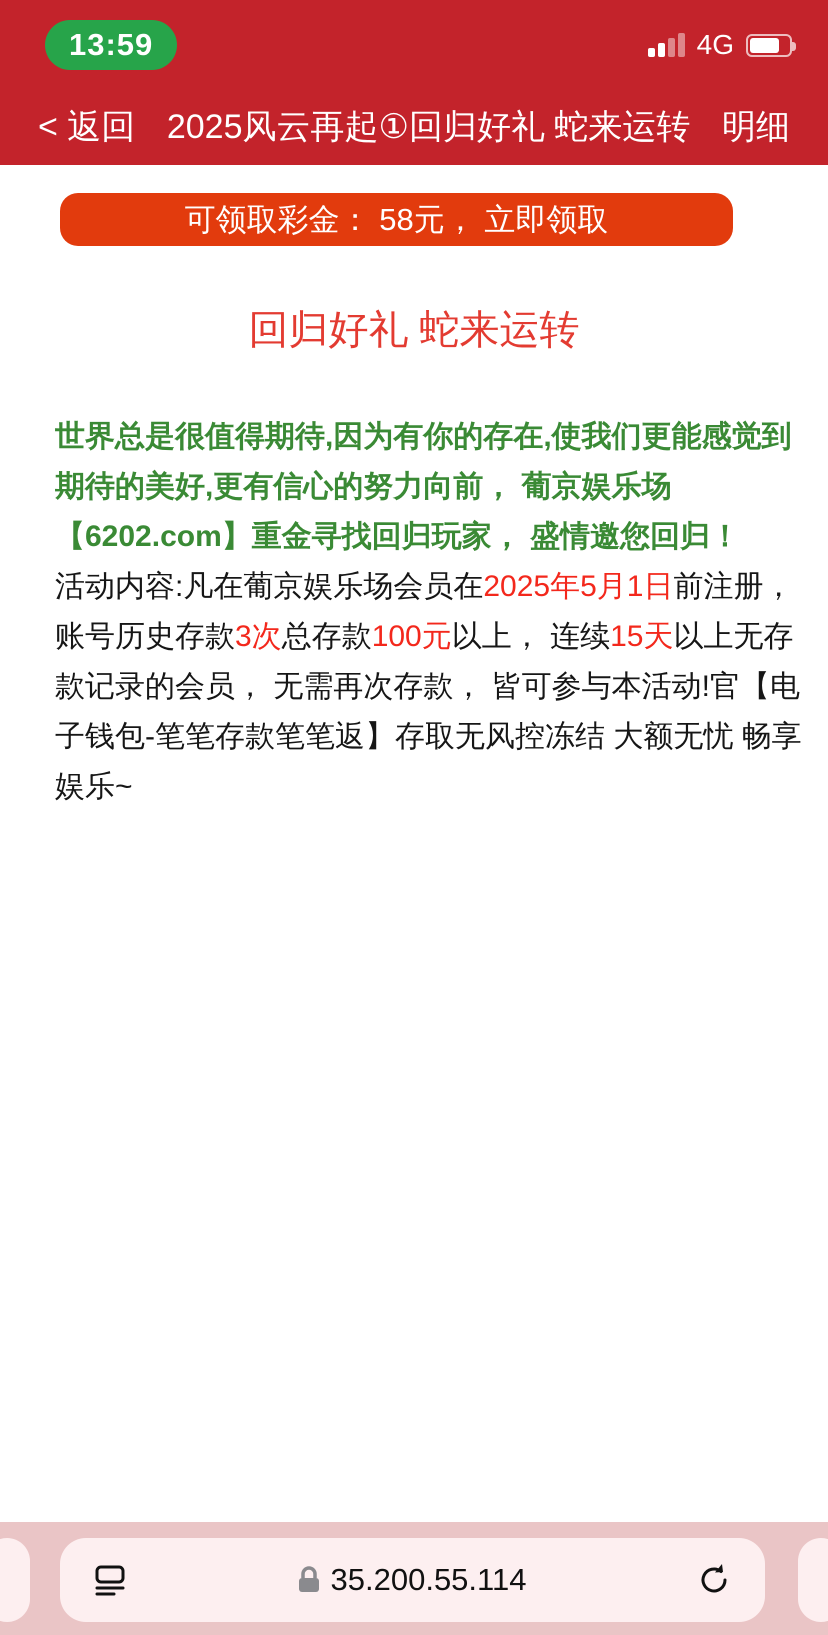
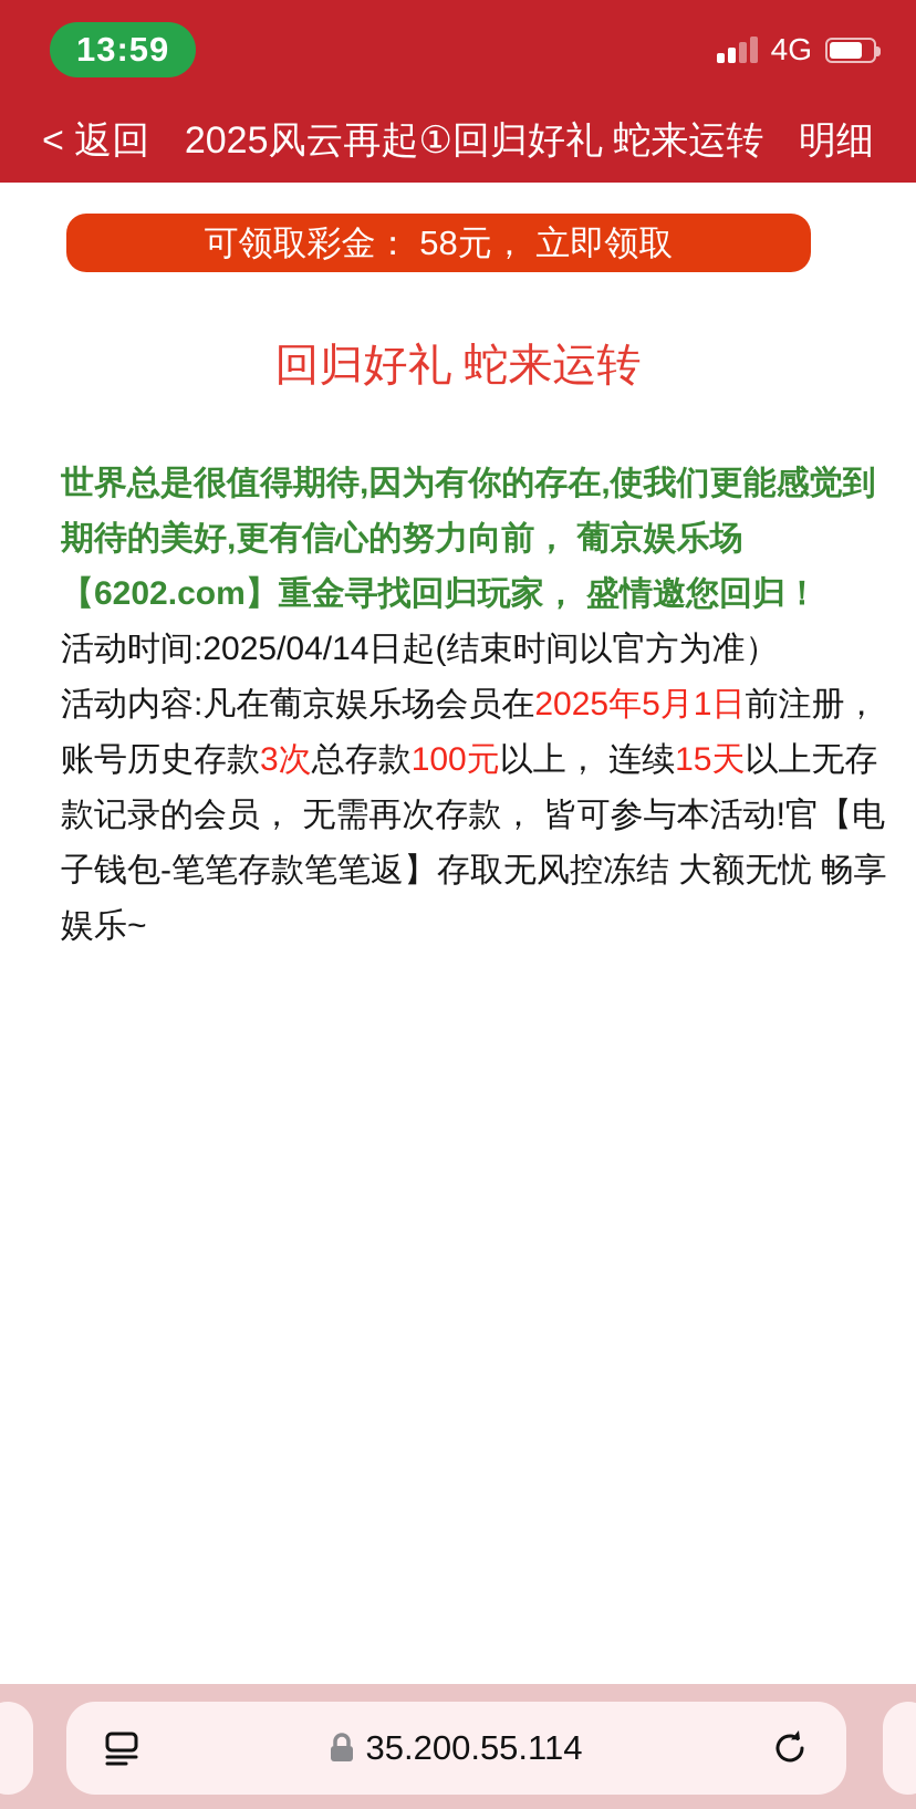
  13:59
  4G
  < 返回
  2025风云再起①回归好礼 蛇来运转
  明细
  可领取彩金： 58元， 立即领取
  回归好礼 蛇来运转
  世界总是很值得期待,因为有你的存在,使我们更能感觉到
  期待的美好,更有信心的努力向前， 葡京娱乐场
  【6202.com】重金寻找回归玩家， 盛情邀您回归！
+ 活动时间:2025/04/14日起(结束时间以官方为准）
  活动内容:凡在葡京娱乐场会员在2025年5月1日前注册，
  账号历史存款3次总存款100元以上， 连续15天以上无存
  款记录的会员， 无需再次存款， 皆可参与本活动!官【电
  子钱包-笔笔存款笔笔返】存取无风控冻结 大额无忧 畅享
  娱乐~
  35.200.55.114
